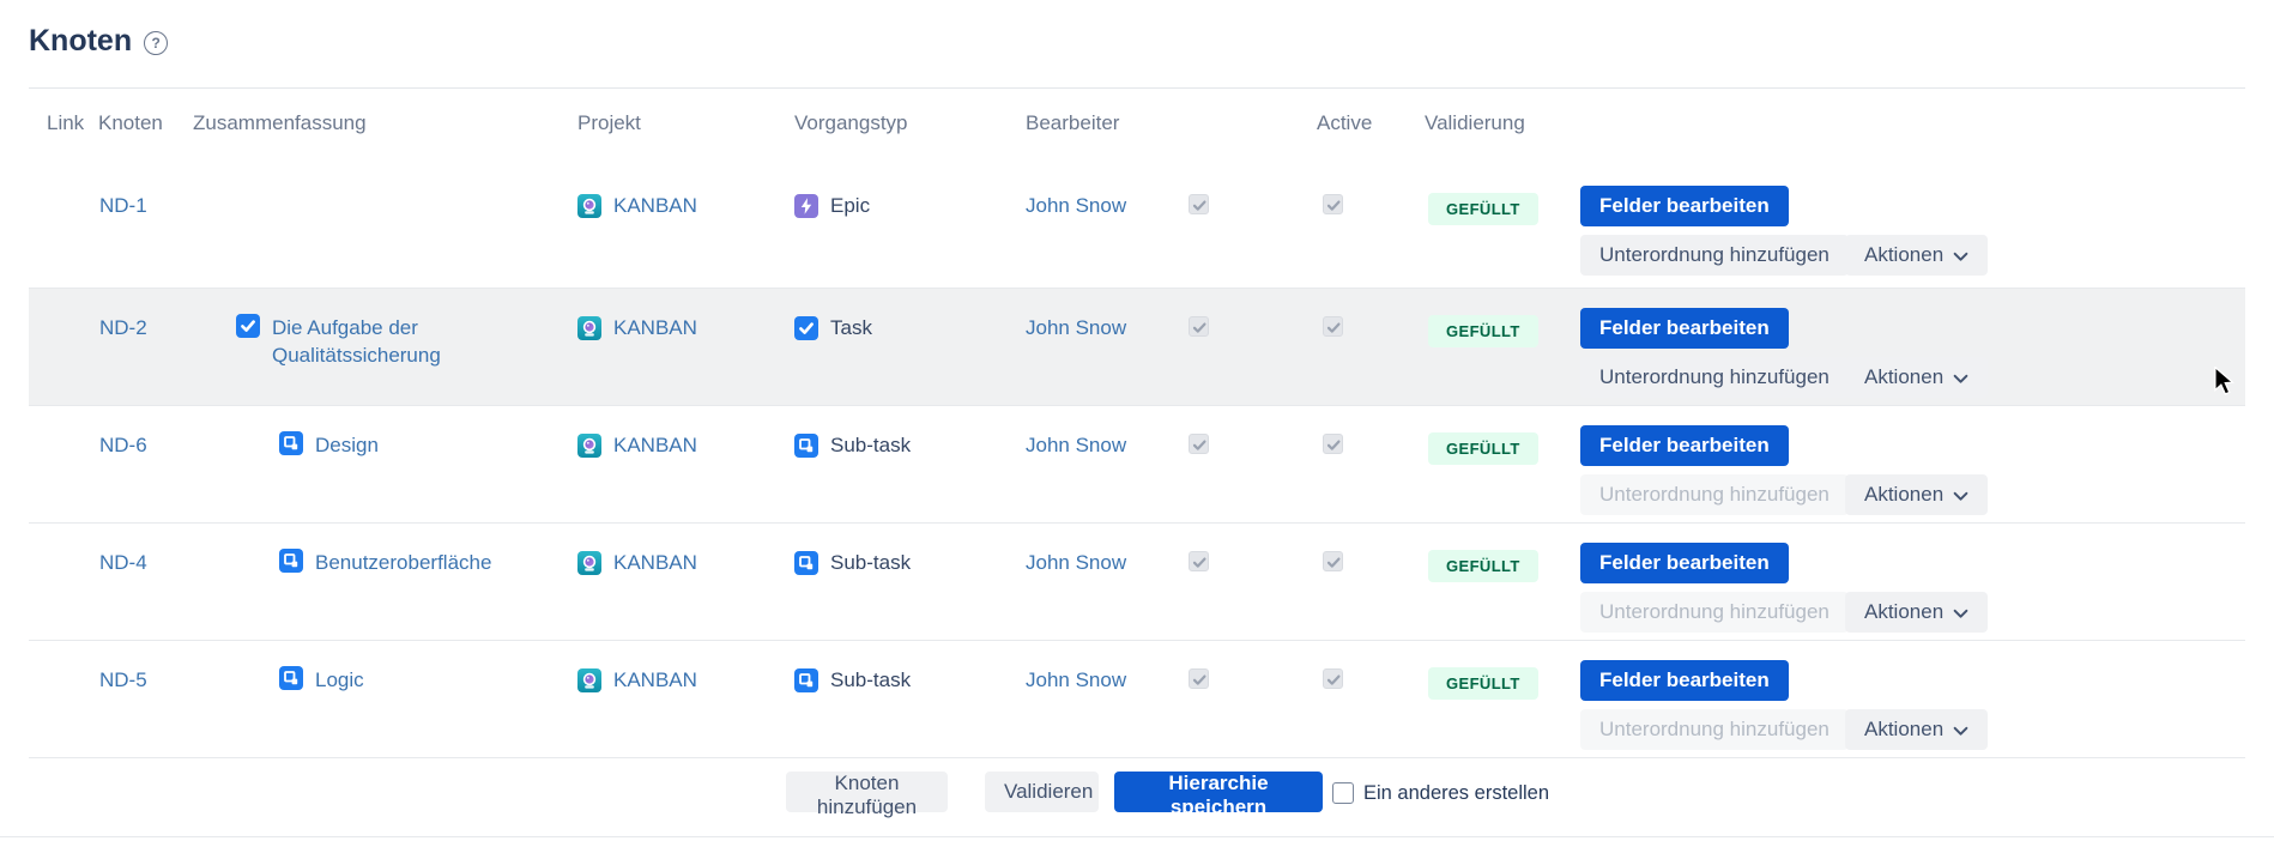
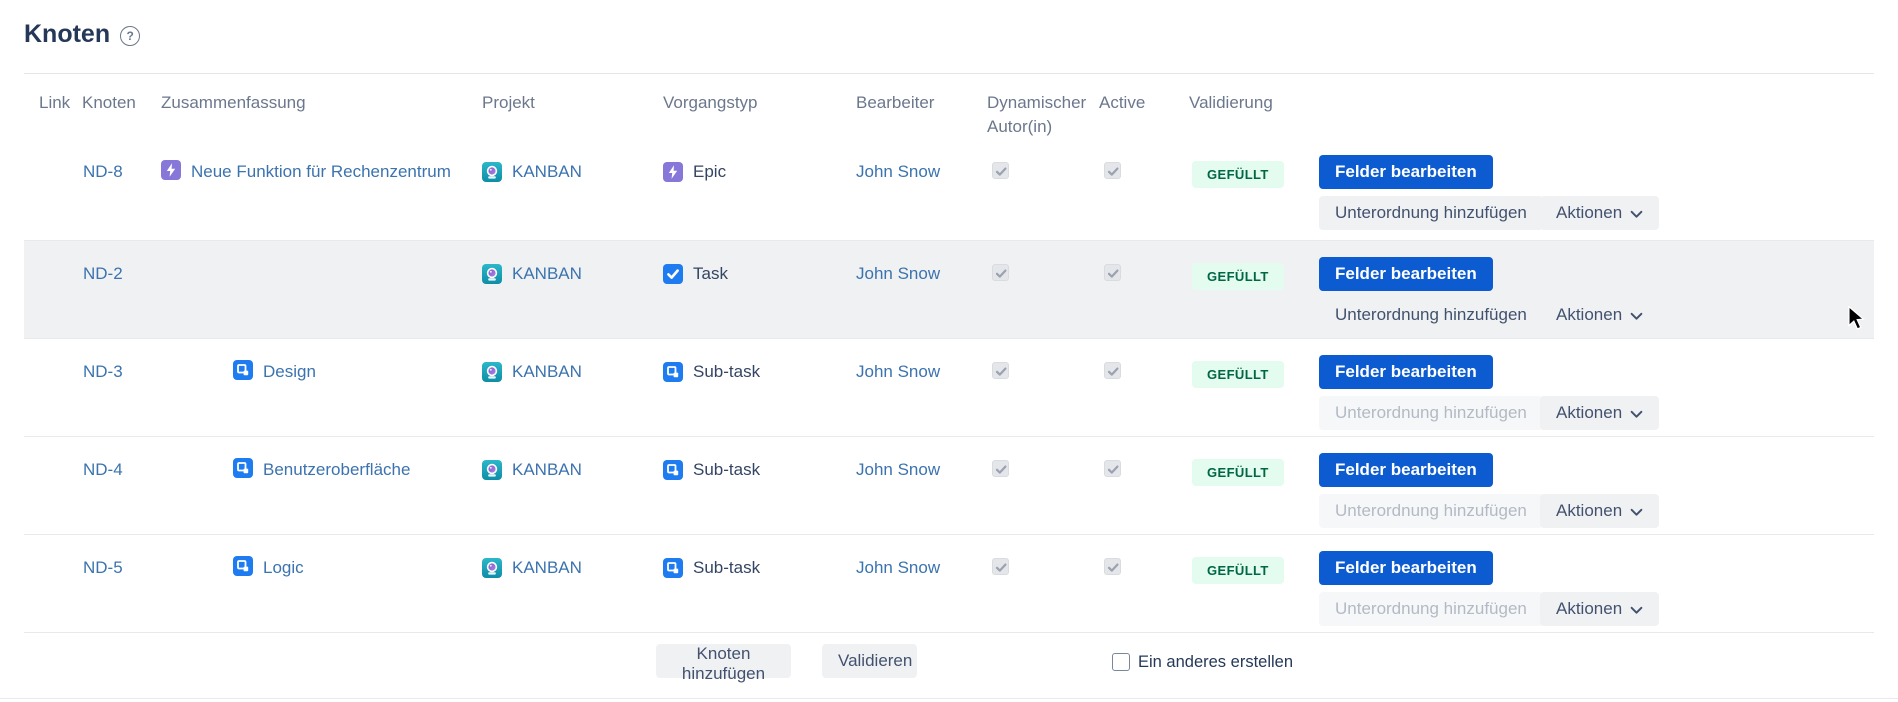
  Knoten
  ?
  Link
  Knoten
  Zusammenfassung
  Projekt
  Vorgangstyp
  Bearbeiter
+ Dynamischer Autor(in)
  Active
  Validierung
- ND-1
+ ND-8
+ Neue Funktion für Rechenzentrum
  KANBAN
  Epic
  John Snow
  GEFÜLLT
  Felder bearbeiten
  Unterordnung hinzufügen
  Aktionen
  ND-2
- Die Aufgabe der Qualitätssicherung
  KANBAN
  Task
  John Snow
  GEFÜLLT
  Felder bearbeiten
  Unterordnung hinzufügen
  Aktionen
- ND-6
+ ND-3
  Design
  KANBAN
  Sub-task
  John Snow
  GEFÜLLT
  Felder bearbeiten
  Unterordnung hinzufügen
  Aktionen
  ND-4
  Benutzeroberfläche
  KANBAN
  Sub-task
  John Snow
  GEFÜLLT
  Felder bearbeiten
  Unterordnung hinzufügen
  Aktionen
  ND-5
  Logic
  KANBAN
  Sub-task
  John Snow
  GEFÜLLT
  Felder bearbeiten
  Unterordnung hinzufügen
  Aktionen
  Knoten hinzufügen
  Validieren
- Hierarchie speichern
  Ein anderes erstellen
